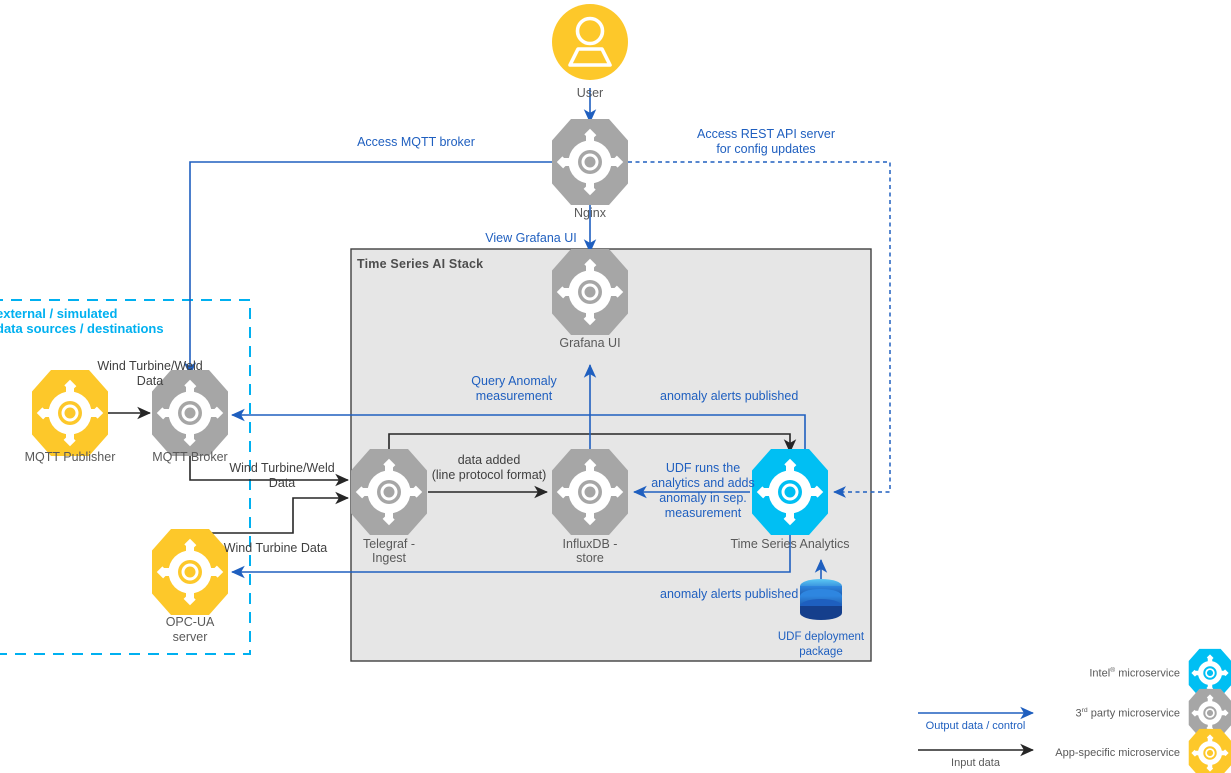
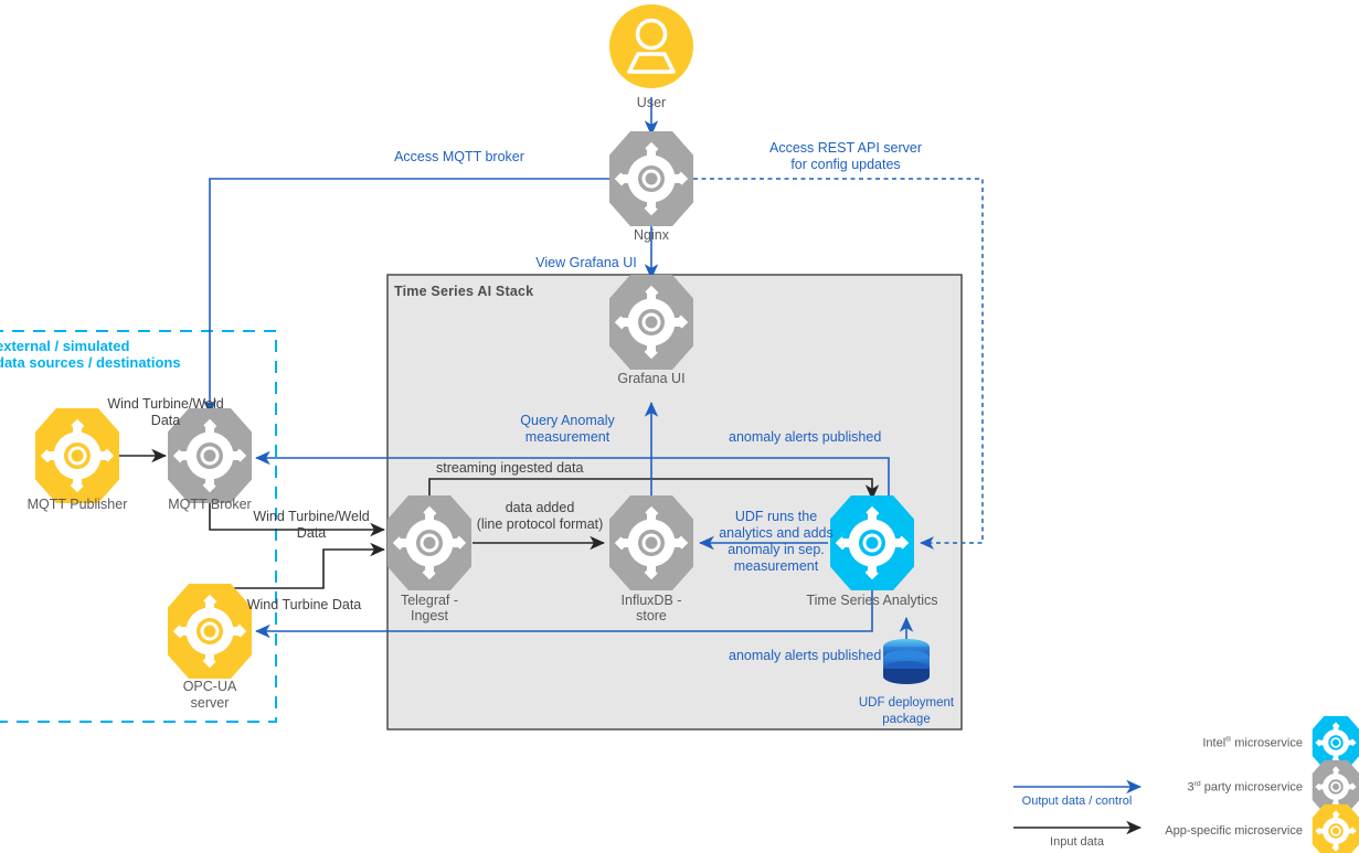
  Time Series AI Stack
  xternal / simulated
  ata sources / destinations
  User
  Nginx
  Grafana UI
  Telegraf -
  Ingest
  InfluxDB -
  store
  Time Series Analytics
  MQTT Publisher
  MQTT Broker
  OPC-UA
  server
  UDF deployment
  package
  Access MQTT broker
  Access REST API server
  for config updates
  View Grafana UI
  Query Anomaly
  measurement
  anomaly alerts published
  anomaly alerts published
  UDF runs the
  analytics and adds
  anomaly in sep.
  measurement
+ streaming ingested data
  data added
  (line protocol format)
  Wind Turbine/Weld
  Data
  Wind Turbine/Weld
  Data
  Wind Turbine Data
  Output data / control
  Input data
  Intel microservice
  3 party microservice
  App-specific microservice
